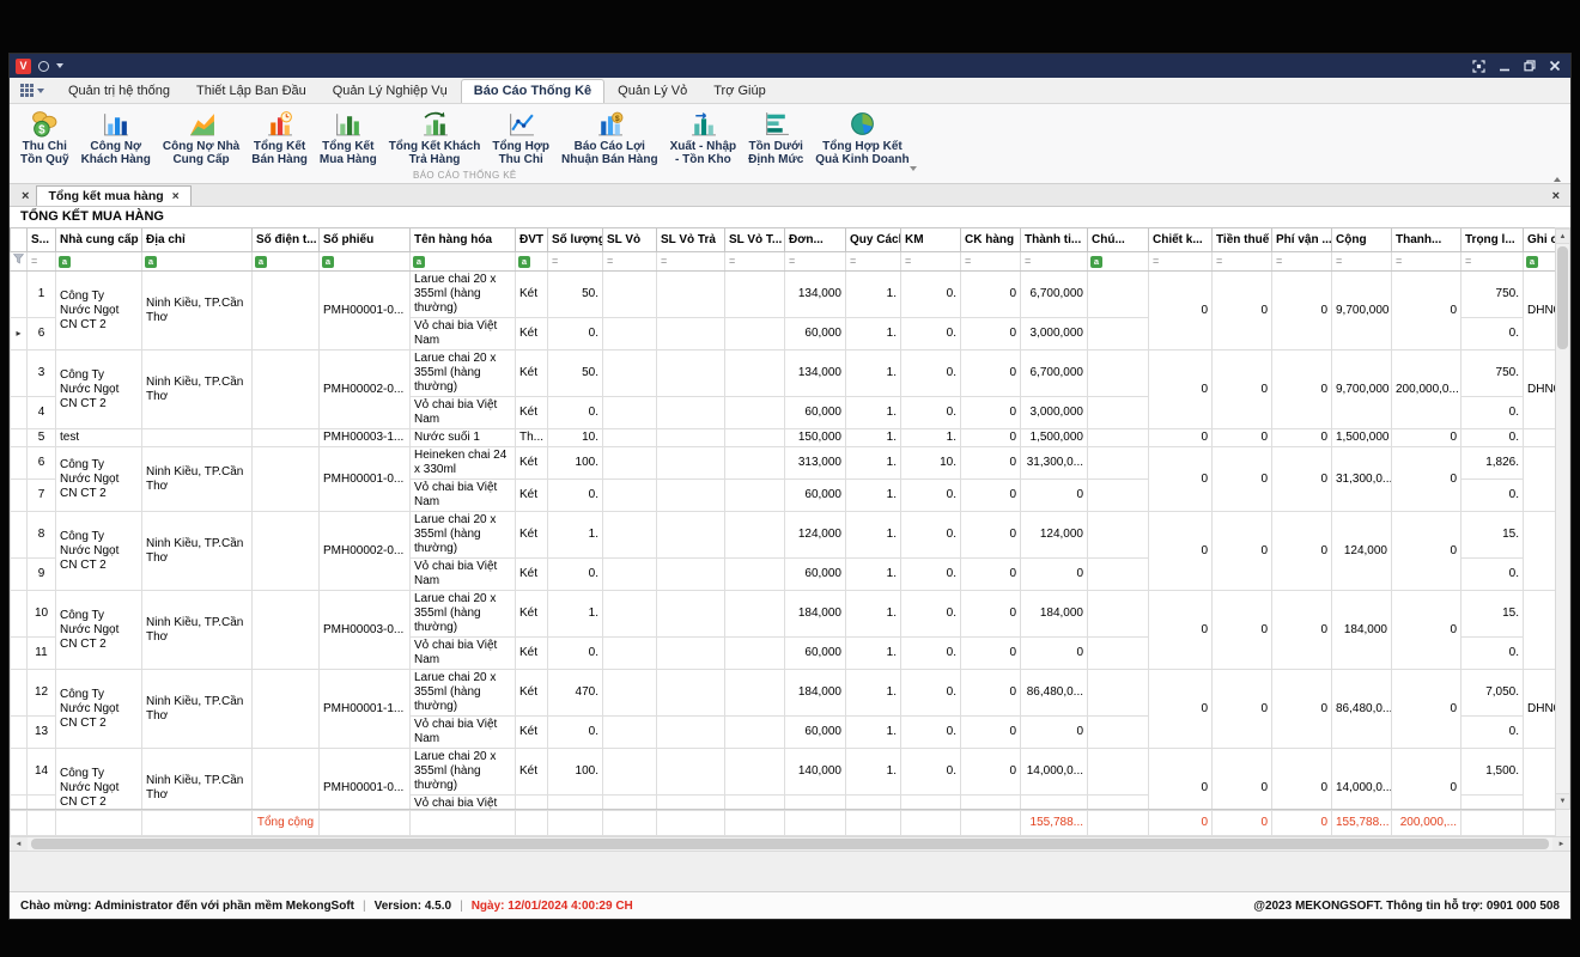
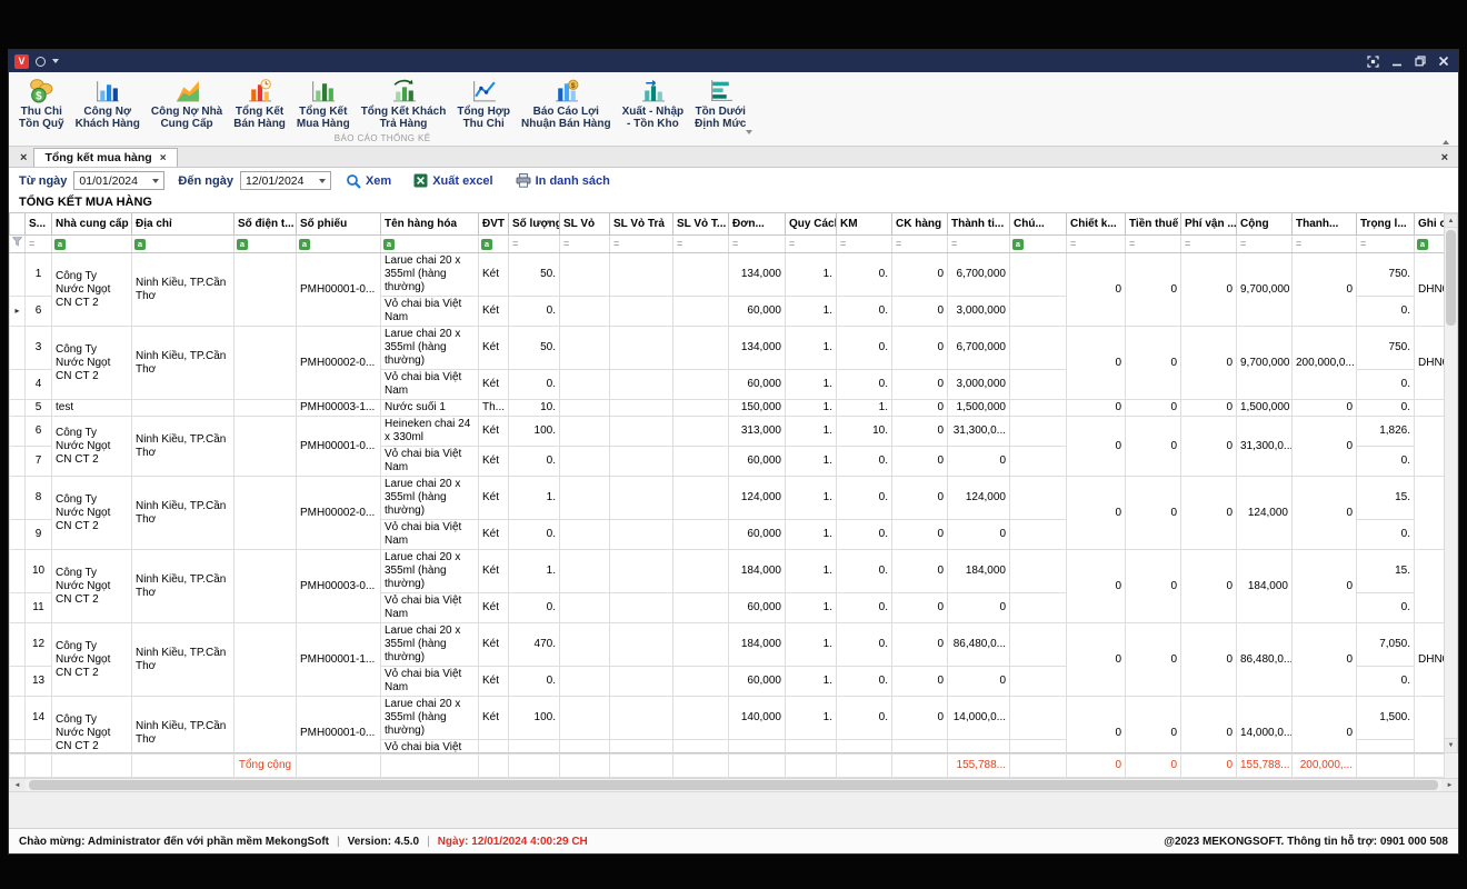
  V
- Quản trị hệ thống
- Thiết Lập Ban Đầu
- Quản Lý Nghiệp Vụ
- Báo Cáo Thống Kê
- Quản Lý Vỏ
- Trợ Giúp
  $
  Thu Chi
  Tồn Quỹ
  Công Nợ
  Khách Hàng
  Công Nợ Nhà
  Cung Cấp
  Tổng Kết
  Bán Hàng
  Tổng Kết
  Mua Hàng
  Tổng Kết Khách
  Trả Hàng
  Tổng Hợp
  Thu Chi
  Báo Cáo Lợi
  Nhuận Bán Hàng
  Xuất - Nhập
  - Tồn Kho
  Tồn Dưới
  Định Mức
- Tổng Hợp Kết
- Quả Kinh Doanh
  BÁO CÁO THỐNG KÊ
  ×
  Tổng kết mua hàng
  ×
  ×
+ Từ ngày
+ 01/01/2024
+ Đến ngày
+ 12/01/2024
+ Xem
+ Xuất excel
+ In danh sách
  TỔNG KẾT MUA HÀNG
  	S...	Nhà cung cấp	Địa chỉ	Số điện t...	Số phiếu	Tên hàng hóa	ĐVT	Số lượng	SL Vỏ	SL Vỏ Trả	SL Vỏ T...	Đơn...	Quy Các	KM	CK hàng	Thành ti...	Chú...	Chiết k...	Tiền thuế	Phí vận ...	Cộng	Thanh...	Trọng l...	Ghi
  	=	a	a	a	a	a	a	=	=	=	=	=	=	=	=	=	a	=	=	=	=	=	=	a
  	1	Công Ty Nước Ngọt CN CT 2	Ninh Kiều, TP.Cần Thơ		PMH00001-0...	Larue chai 20 x 355ml (hàng thường)	Két	50.				134,000	1.	0.	0	6,700,000		0	0	0	9,700,000	0	750.	DHN
  ▸	6	Vỏ chai bia Việt Nam	Két	0.				60,000	1.	0.	0	3,000,000		0.
  	3	Công Ty Nước Ngọt CN CT 2	Ninh Kiều, TP.Cần Thơ		PMH00002-0...	Larue chai 20 x 355ml (hàng thường)	Két	50.				134,000	1.	0.	0	6,700,000		0	0	0	9,700,000	200,000,0...	750.	DHN
  	4	Vỏ chai bia Việt Nam	Két	0.				60,000	1.	0.	0	3,000,000		0.
  	5	test			PMH00003-1...	Nước suối 1	Th...	10.				150,000	1.	1.	0	1,500,000		0	0	0	1,500,000	0	0.
  	6	Công Ty Nước Ngọt CN CT 2	Ninh Kiều, TP.Cần Thơ		PMH00001-0...	Heineken chai 24 x 330ml	Két	100.				313,000	1.	10.	0	31,300,0...		0	0	0	31,300,0...	0	1,826.
  	7	Vỏ chai bia Việt Nam	Két	0.				60,000	1.	0.	0	0		0.
  	8	Công Ty Nước Ngọt CN CT 2	Ninh Kiều, TP.Cần Thơ		PMH00002-0...	Larue chai 20 x 355ml (hàng thường)	Két	1.				124,000	1.	0.	0	124,000		0	0	0	124,000	0	15.
  	9	Vỏ chai bia Việt Nam	Két	0.				60,000	1.	0.	0	0		0.
  	10	Công Ty Nước Ngọt CN CT 2	Ninh Kiều, TP.Cần Thơ		PMH00003-0...	Larue chai 20 x 355ml (hàng thường)	Két	1.				184,000	1.	0.	0	184,000		0	0	0	184,000	0	15.
  	11	Vỏ chai bia Việt Nam	Két	0.				60,000	1.	0.	0	0		0.
  	12	Công Ty Nước Ngọt CN CT 2	Ninh Kiều, TP.Cần Thơ		PMH00001-1...	Larue chai 20 x 355ml (hàng thường)	Két	470.				184,000	1.	0.	0	86,480,0...		0	0	0	86,480,0...	0	7,050.	DHN
  	13	Vỏ chai bia Việt Nam	Két	0.				60,000	1.	0.	0	0		0.
  	14	Công Ty Nước Ngọt CN CT 2	Ninh Kiều, TP.Cần Thơ		PMH00001-0...	Larue chai 20 x 355ml (hàng thường)	Két	100.				140,000	1.	0.	0	14,000,0...		0	0	0	14,000,0...	0	1,500.
  		Vỏ chai bia Việt
  				Tổng cộng												155,788...		0	0	0	155,788...	200,000,...
  Chào mừng: Administrator đến với phần mềm MekongSoft
  |
  Version: 4.5.0
  |
  Ngày: 12/01/2024 4:00:29 CH
  @2023 MEKONGSOFT. Thông tin hỗ trợ: 0901 000 508
